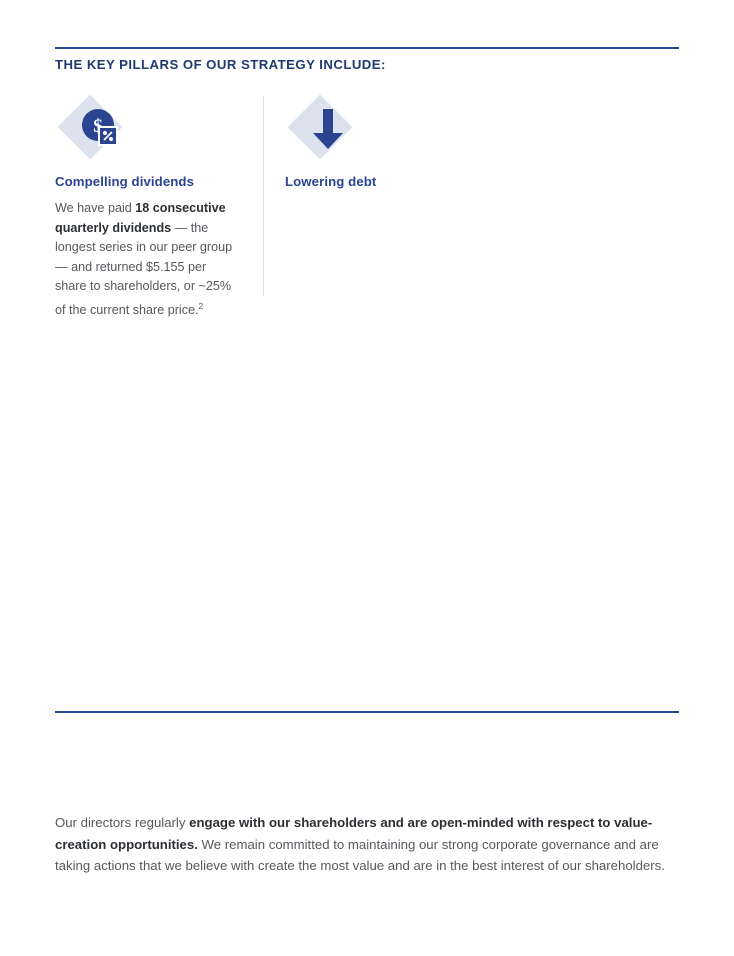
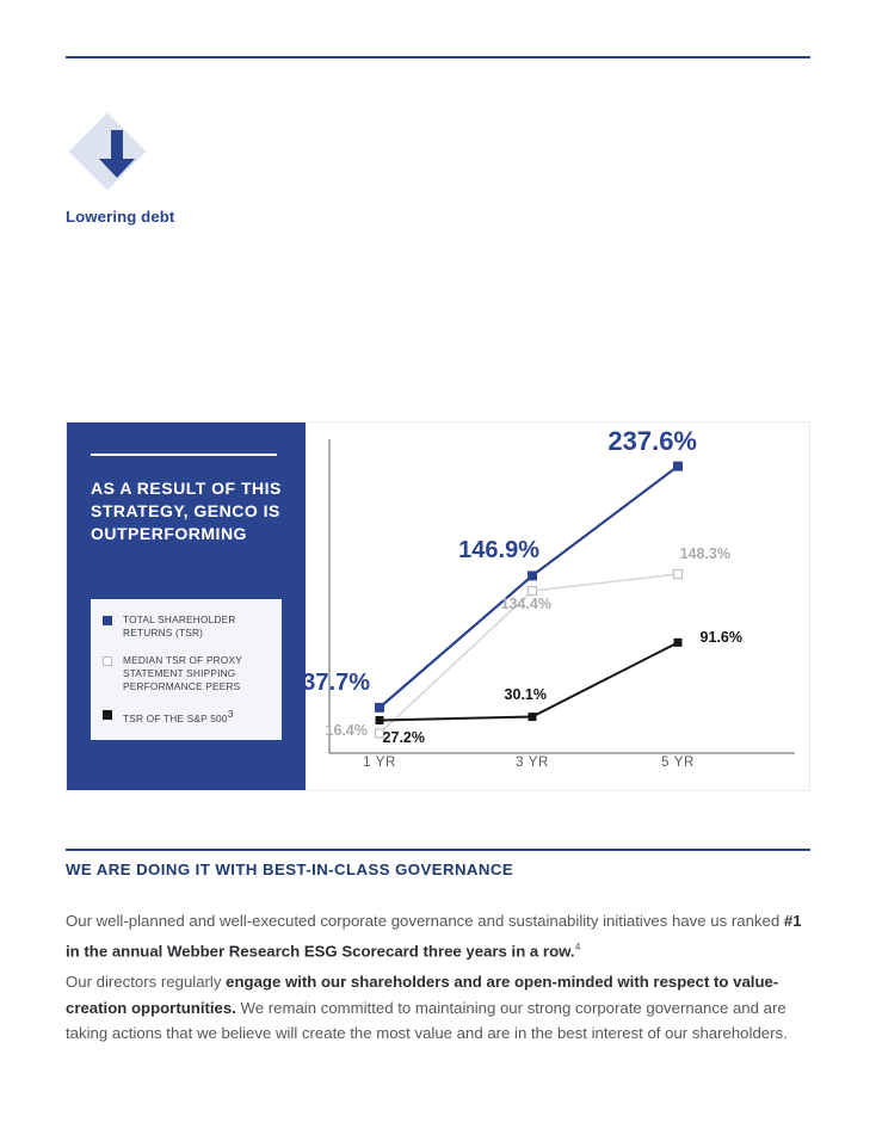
- THE KEY PILLARS OF OUR STRATEGY INCLUDE:
- Compelling dividends
- We have paid 18 consecutive quarterly dividends — the longest series in our peer group — and returned $5.155 per share to shareholders, or ~25% of the current share price.2
  Lowering debt
+ AS A RESULT OF THIS STRATEGY, GENCO IS OUTPERFORMING
+ TOTAL SHAREHOLDER RETURNS (TSR)
+ MEDIAN TSR OF PROXY STATEMENT SHIPPING PERFORMANCE PEERS
+ TSR OF THE S&P 5003
+ 37.7%
+ 146.9%
+ 237.6%
+ 16.4%
+ 134.4%
+ 148.3%
+ 27.2%
+ 30.1%
+ 91.6%
+ 1 YR
+ 3 YR
+ 5 YR
+ WE ARE DOING IT WITH BEST-IN-CLASS GOVERNANCE
+ Our well-planned and well-executed corporate governance and sustainability initiatives have us ranked #1 in the annual Webber Research ESG Scorecard three years in a row.4
- Our directors regularly engage with our shareholders and are open-minded with respect to value-creation opportunities. We remain committed to maintaining our strong corporate governance and are taking actions that we believe with create the most value and are in the best interest of our shareholders.
+ Our directors regularly engage with our shareholders and are open-minded with respect to value-creation opportunities. We remain committed to maintaining our strong corporate governance and are taking actions that we believe will create the most value and are in the best interest of our shareholders.
